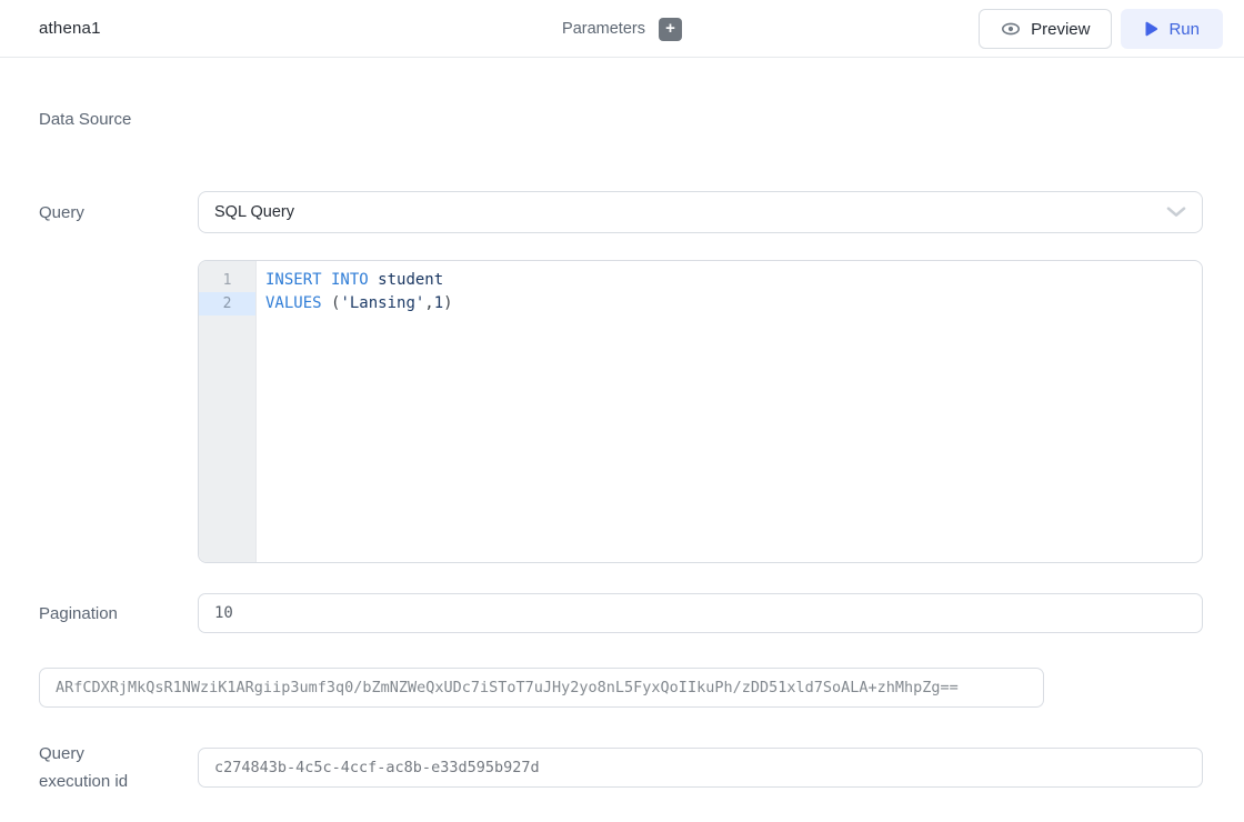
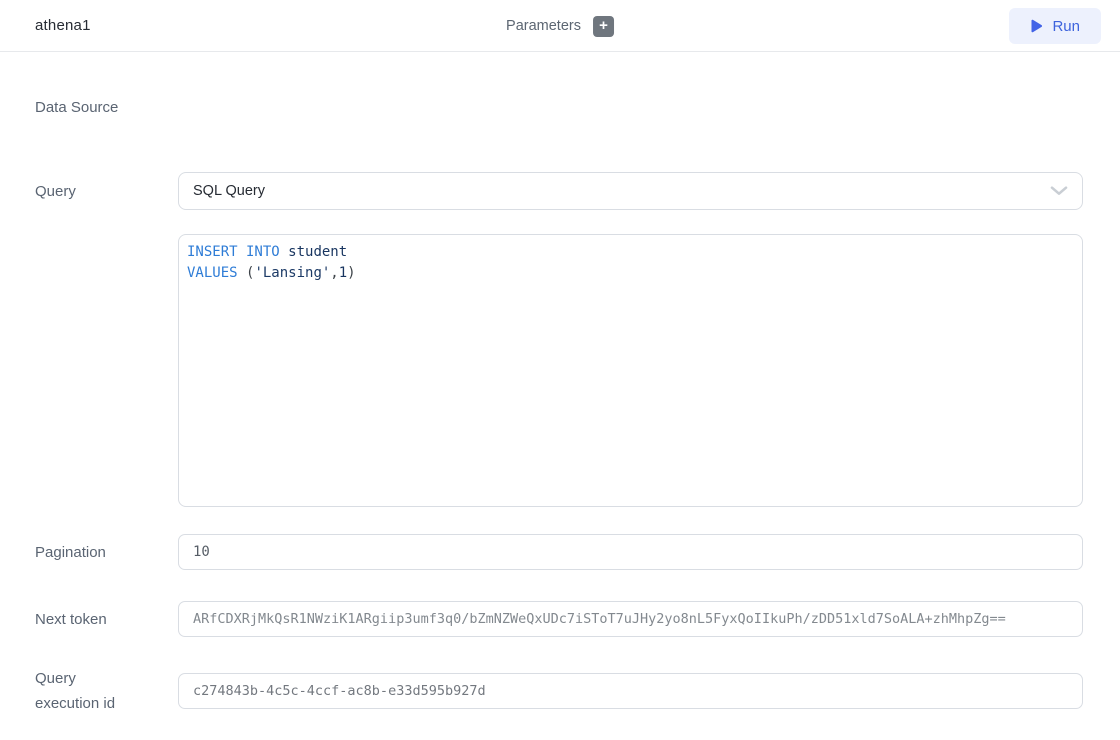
  athena1
  Parameters
  +
- Preview
  Run
  Data Source
  Query
  SQL Query
- 1
- 2
  INSERT INTO student
  VALUES ('Lansing',1)
  Pagination
  10
+ Next token
  ARfCDXRjMkQsR1NWziK1ARgiip3umf3q0/bZmNZWeQxUDc7iSToT7uJHy2yo8nL5FyxQoIIkuPh/zDD51xld7SoALA+zhMhpZg==
  Query execution id
  c274843b-4c5c-4ccf-ac8b-e33d595b927d
